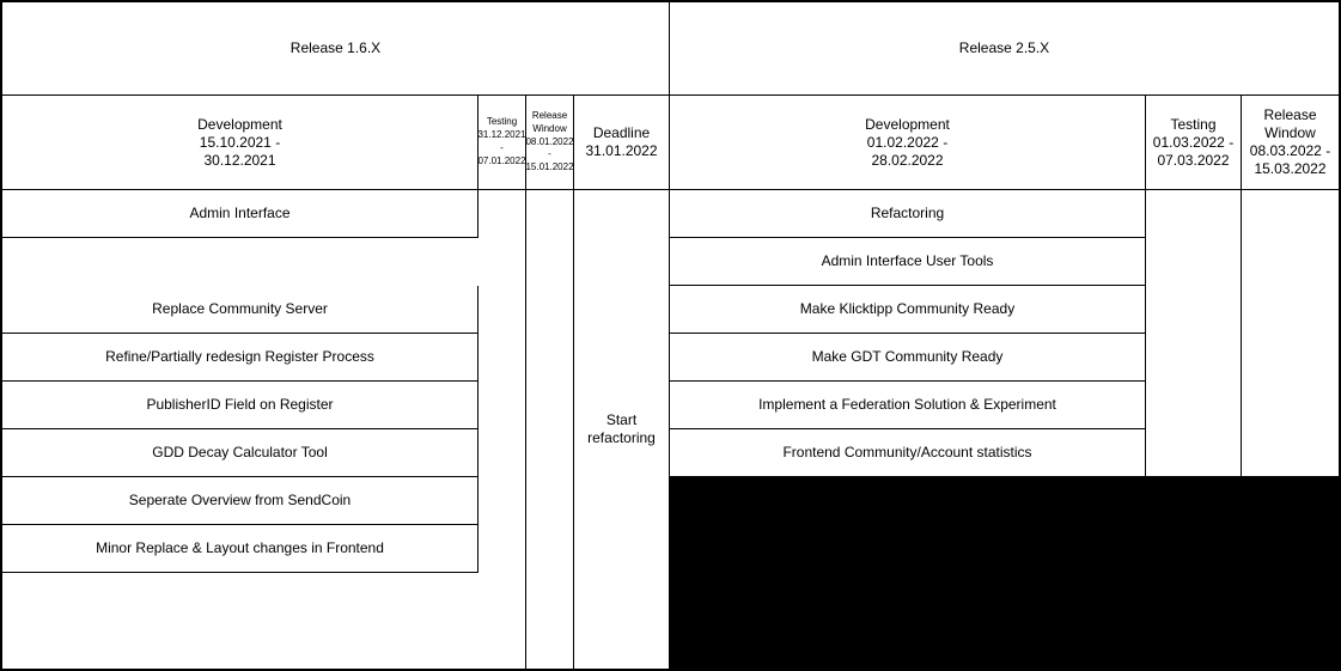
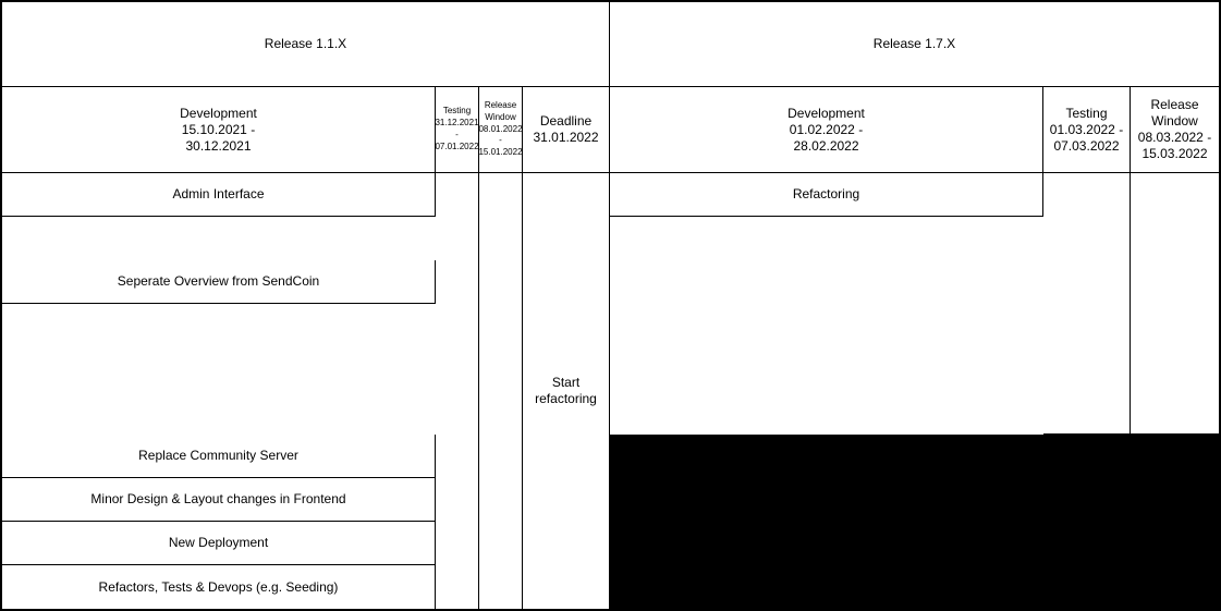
- Release 1.6.X
+ Release 1.1.X
- Release 2.5.X
+ Release 1.7.X
  Development
  15.10.2021 -
  30.12.2021
  Testing
  31.12.2021
  -
  07.01.2022
  Release
  Window
  08.01.2022
  -
  15.01.2022
  Deadline
  31.01.2022
  Development
  01.02.2022 -
  28.02.2022
  Testing
  01.03.2022 -
  07.03.2022
  Release
  Window
  08.03.2022 -
  15.03.2022
  Admin Interface
- Replace Community Server
+ Seperate Overview from SendCoin
- Refine/Partially redesign Register Process
- PublisherID Field on Register
- GDD Decay Calculator Tool
- Seperate Overview from SendCoin
+ Replace Community Server
- Minor Replace & Layout changes in Frontend
+ Minor Design & Layout changes in Frontend
+ New Deployment
+ Refactors, Tests & Devops (e.g. Seeding)
  Start
  refactoring
  Refactoring
- Admin Interface User Tools
- Make Klicktipp Community Ready
- Make GDT Community Ready
- Implement a Federation Solution & Experiment
- Frontend Community/Account statistics
